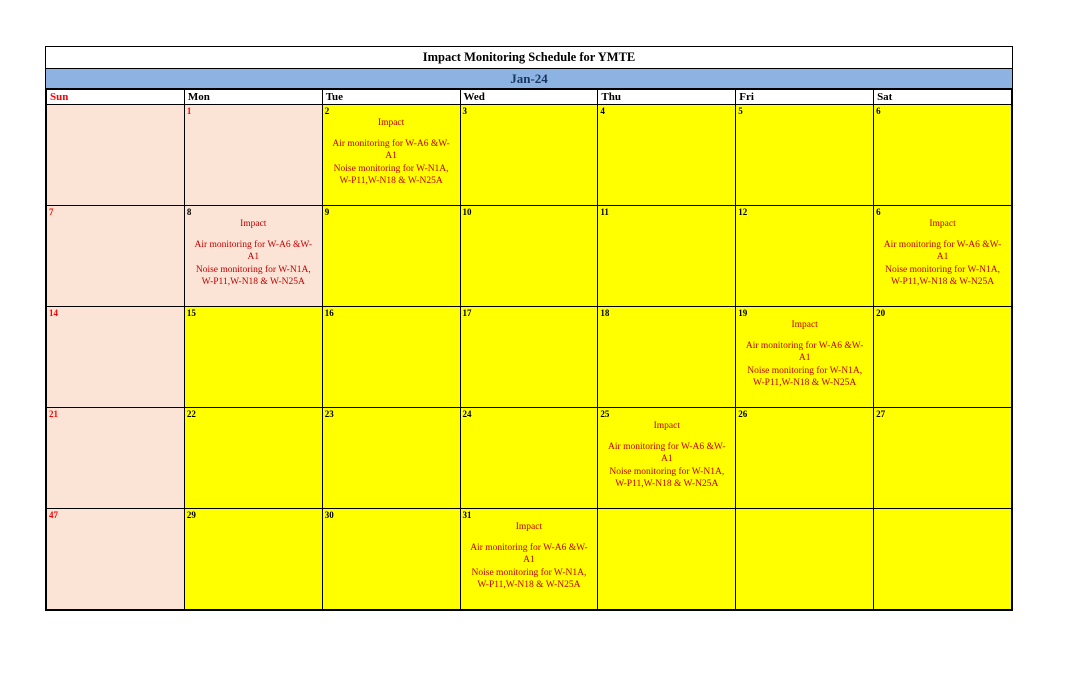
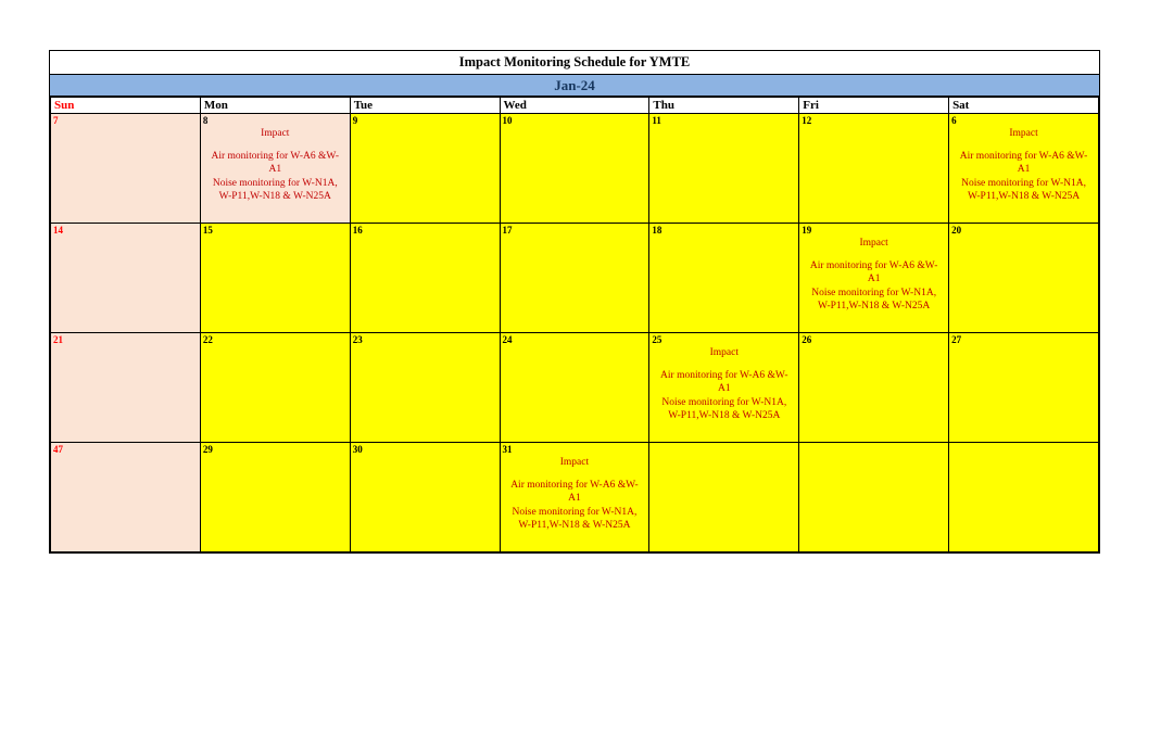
  Impact Monitoring Schedule for YMTE
  Jan-24
  Sun	Mon	Tue	Wed	Thu	Fri	Sat
- 	1	2ImpactAir monitoring for W-A6 &W-A1Noise monitoring for W-N1A,W-P11,W-N18 & W-N25A	3	4	5	6
  7	8ImpactAir monitoring for W-A6 &W-A1Noise monitoring for W-N1A,W-P11,W-N18 & W-N25A	9	10	11	12	6ImpactAir monitoring for W-A6 &W-A1Noise monitoring for W-N1A,W-P11,W-N18 & W-N25A
  14	15	16	17	18	19ImpactAir monitoring for W-A6 &W-A1Noise monitoring for W-N1A,W-P11,W-N18 & W-N25A	20
  21	22	23	24	25ImpactAir monitoring for W-A6 &W-A1Noise monitoring for W-N1A,W-P11,W-N18 & W-N25A	26	27
  47	29	30	31ImpactAir monitoring for W-A6 &W-A1Noise monitoring for W-N1A,W-P11,W-N18 & W-N25A
